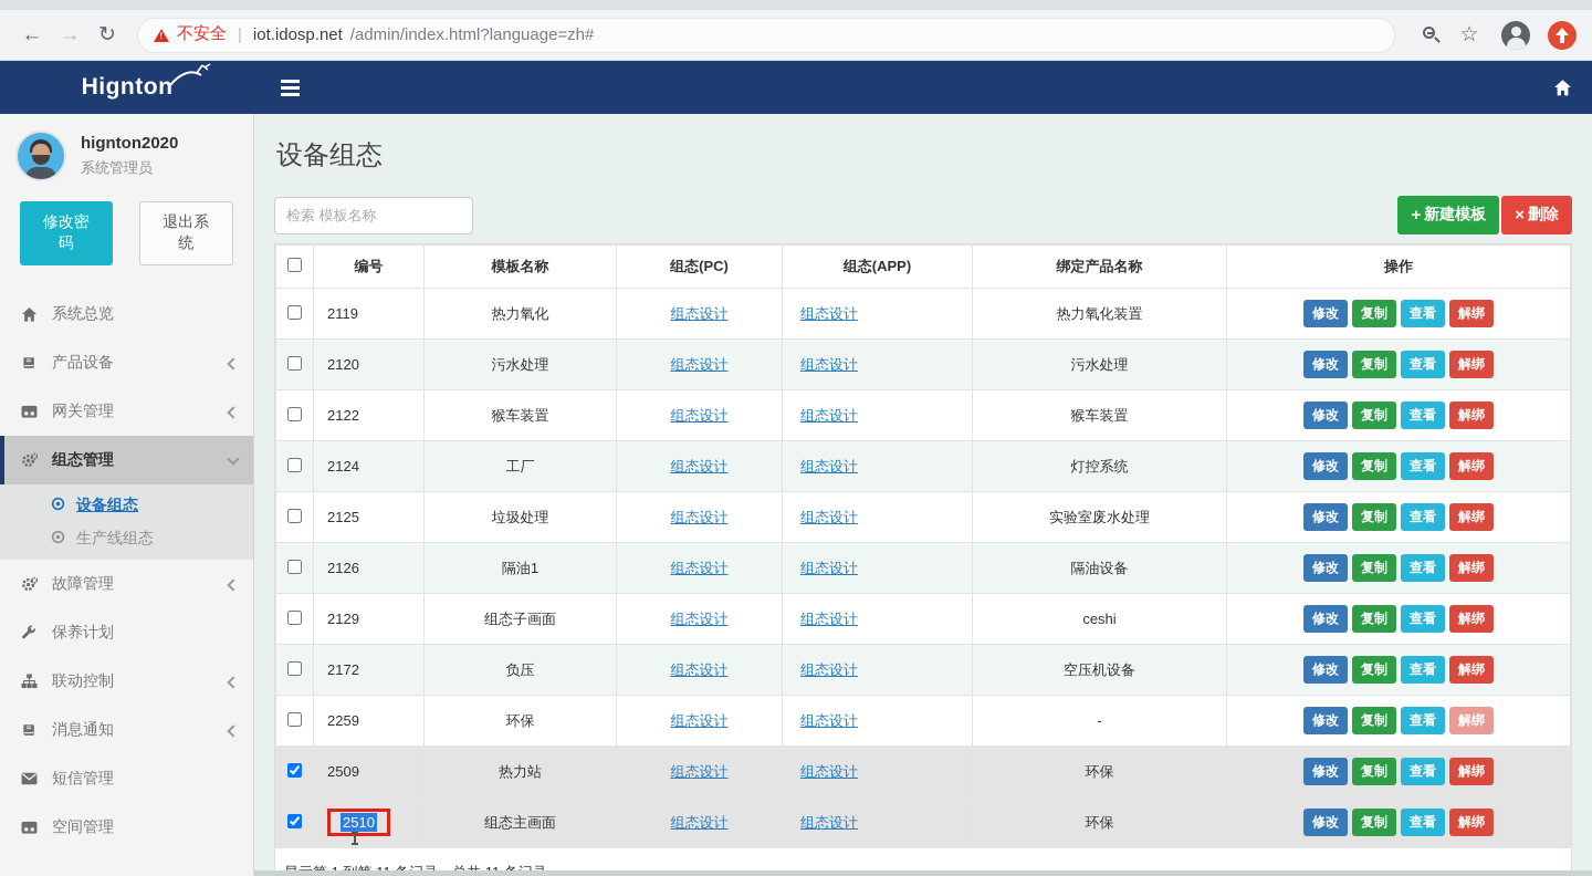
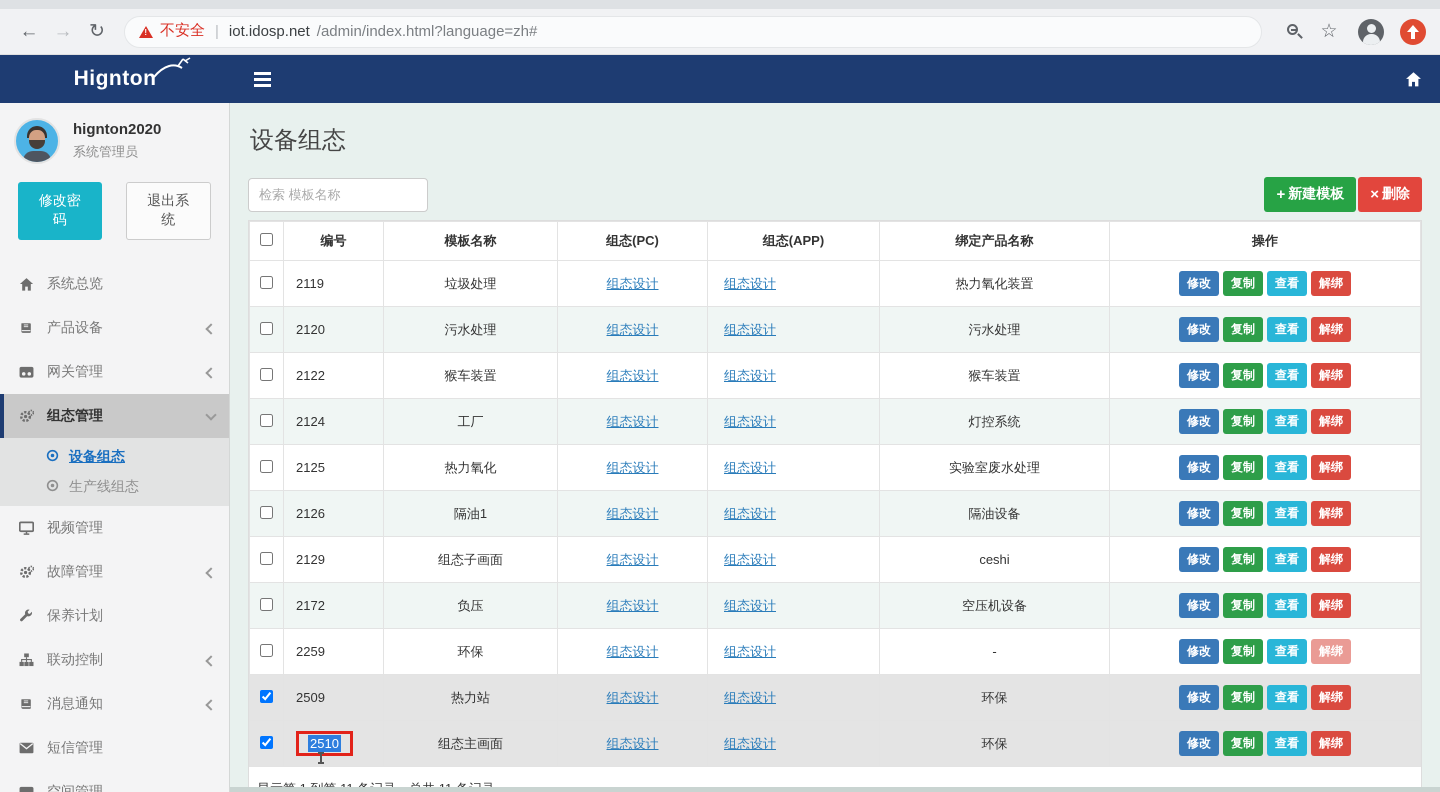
  ←
  →
  ↻
  不安全
  |
  iot.idosp.net
  /admin/index.html?language=zh#
  ☆
  Hignton
  hignton2020
  系统管理员
  修改密码
  退出系统
  系统总览
  产品设备
  网关管理
  组态管理
  设备组态
  生产线组态
+ 视频管理
  故障管理
  保养计划
  联动控制
  消息通知
  短信管理
  空间管理
  设备组态
  检索 模板名称
  +
  新建模板
  ×
  删除
  	编号	模板名称	组态(PC)	组态(APP)	绑定产品名称	操作
- 	2119	热力氧化	组态设计	组态设计	热力氧化装置	修改 复制 查看 解绑
+ 	2119	垃圾处理	组态设计	组态设计	热力氧化装置	修改 复制 查看 解绑
  	2120	污水处理	组态设计	组态设计	污水处理	修改 复制 查看 解绑
  	2122	猴车装置	组态设计	组态设计	猴车装置	修改 复制 查看 解绑
  	2124	工厂	组态设计	组态设计	灯控系统	修改 复制 查看 解绑
- 	2125	垃圾处理	组态设计	组态设计	实验室废水处理	修改 复制 查看 解绑
+ 	2125	热力氧化	组态设计	组态设计	实验室废水处理	修改 复制 查看 解绑
  	2126	隔油1	组态设计	组态设计	隔油设备	修改 复制 查看 解绑
  	2129	组态子画面	组态设计	组态设计	ceshi	修改 复制 查看 解绑
  	2172	负压	组态设计	组态设计	空压机设备	修改 复制 查看 解绑
  	2259	环保	组态设计	组态设计	-	修改 复制 查看 解绑
  	2509	热力站	组态设计	组态设计	环保	修改 复制 查看 解绑
  	2510	组态主画面	组态设计	组态设计	环保	修改 复制 查看 解绑
